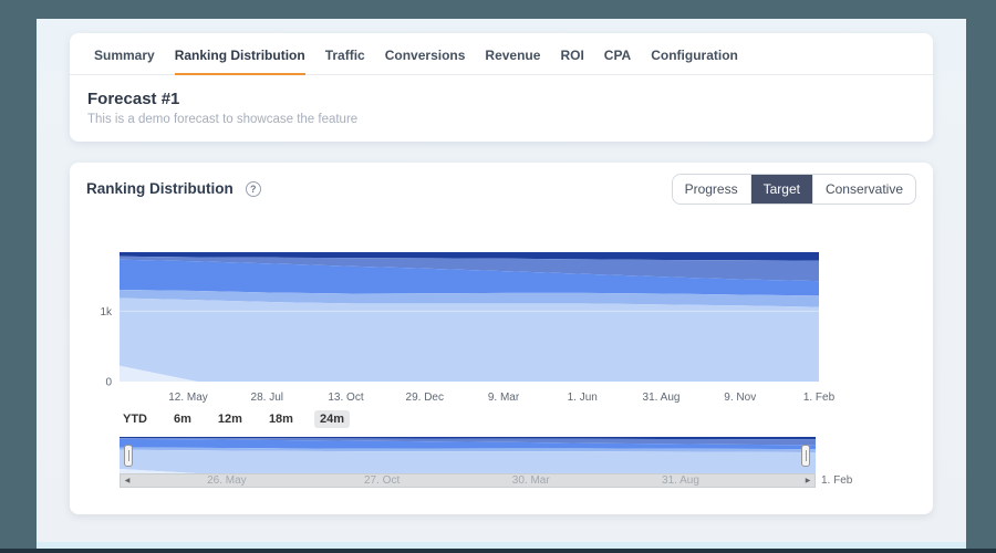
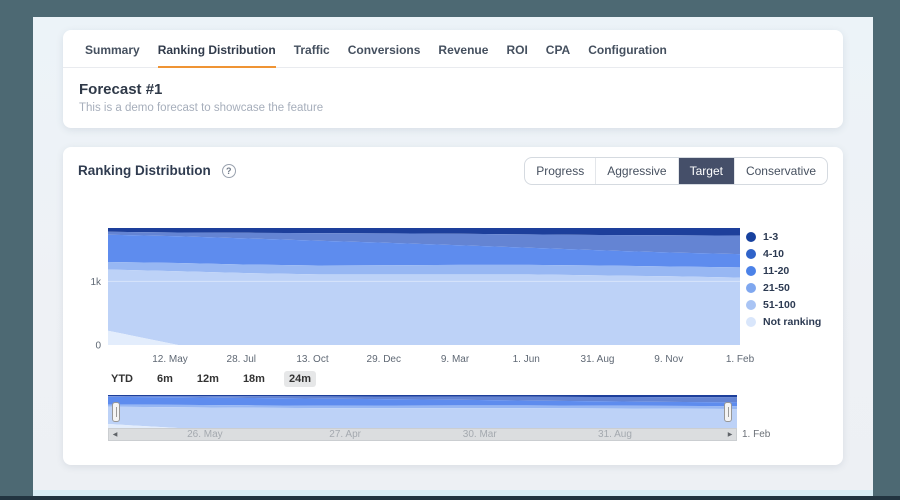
  Summary
  Ranking Distribution
  Traffic
  Conversions
  Revenue
  ROI
  CPA
  Configuration
  Forecast #1
  This is a demo forecast to showcase the feature
  Ranking Distribution
  ?
  Progress
+ Aggressive
  Target
  Conservative
  1k
  0
  12. May
  28. Jul
  13. Oct
  29. Dec
  9. Mar
  1. Jun
  31. Aug
  9. Nov
  1. Feb
+ 1-3
+ 4-10
+ 11-20
+ 21-50
+ 51-100
+ Not ranking
  YTD
  6m
  12m
  18m
  24m
  26. May
- 27. Oct
+ 27. Apr
  30. Mar
  31. Aug
  1. Feb
